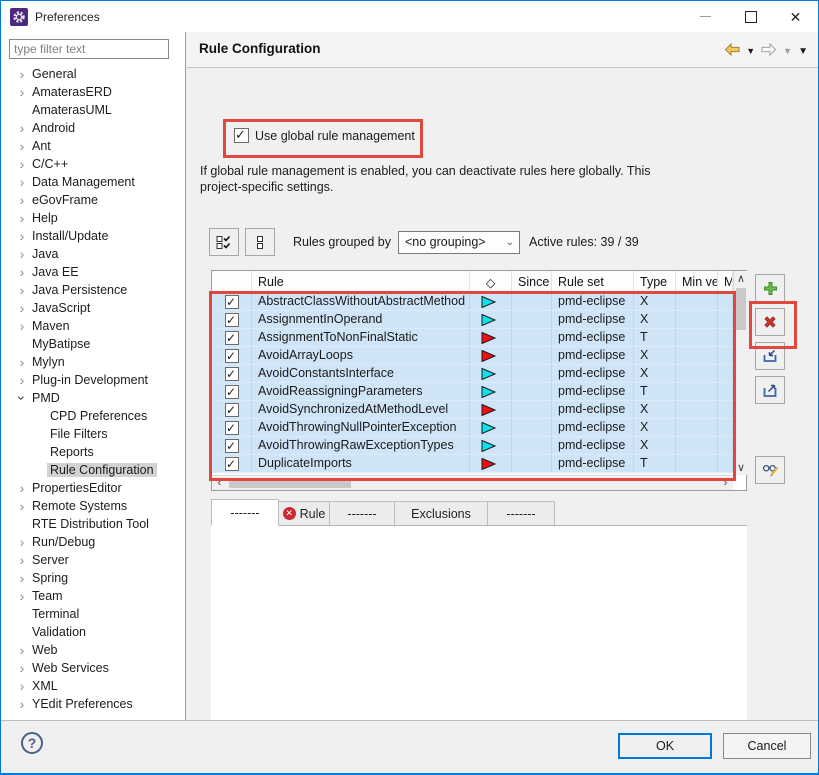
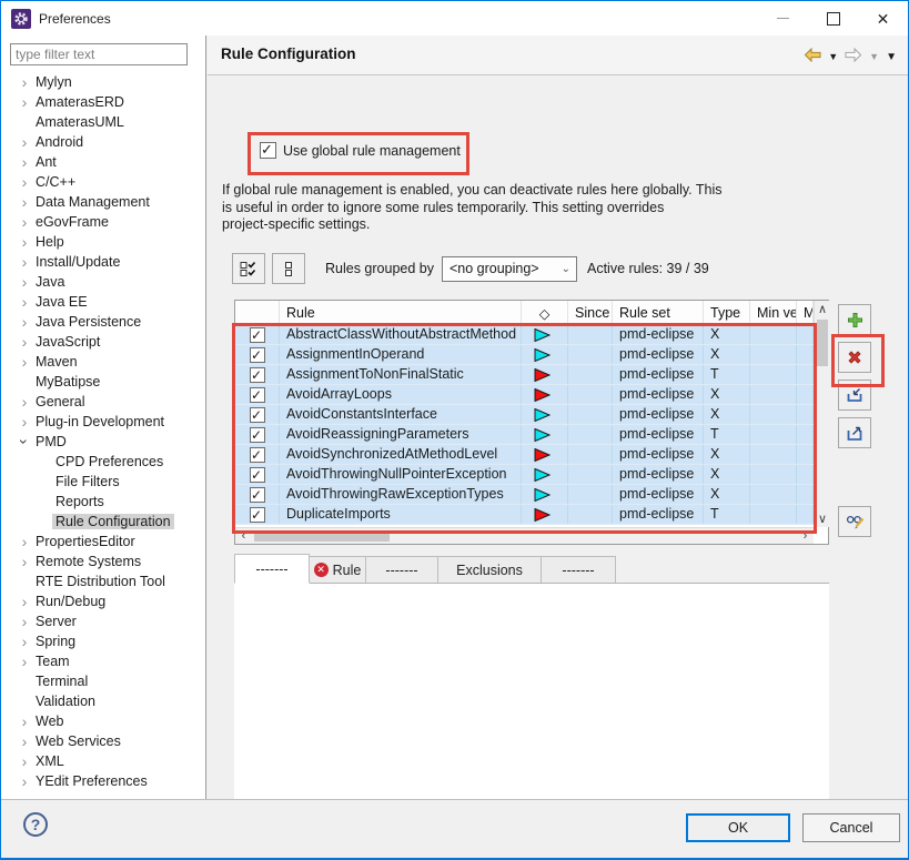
  Preferences
  ✕
  type filter text
  ›
- General
+ Mylyn
  ›
  AmaterasERD
  AmaterasUML
  ›
  Android
  ›
  Ant
  ›
  C/C++
  ›
  Data Management
  ›
  eGovFrame
  ›
  Help
  ›
  Install/Update
  ›
  Java
  ›
  Java EE
  ›
  Java Persistence
  ›
  JavaScript
  ›
  Maven
  MyBatipse
  ›
- Mylyn
+ General
  ›
  Plug-in Development
  PMD
  CPD Preferences
  File Filters
  Reports
  Rule Configuration
  ›
  PropertiesEditor
  ›
  Remote Systems
  RTE Distribution Tool
  ›
  Run/Debug
  ›
  Server
  ›
  Spring
  ›
  Team
  Terminal
  Validation
  ›
  Web
  ›
  Web Services
  ›
  XML
  ›
  YEdit Preferences
  Rule Configuration
  ▼
  ▼
  ▼
  Use global rule management
  If global rule management is enabled, you can deactivate rules here globally. This
+ is useful in order to ignore some rules temporarily. This setting overrides
  project-specific settings.
  Rules grouped by
  <no grouping>
  ⌄
  Active rules: 39 / 39
  Rule
  ◇
  Since
  Rule set
  Type
  Min ve
  M
  AbstractClassWithoutAbstractMethod
  pmd-eclipse
  X
  AssignmentInOperand
  pmd-eclipse
  X
  AssignmentToNonFinalStatic
  pmd-eclipse
  T
  AvoidArrayLoops
  pmd-eclipse
  X
  AvoidConstantsInterface
  pmd-eclipse
  X
  AvoidReassigningParameters
  pmd-eclipse
  T
  AvoidSynchronizedAtMethodLevel
  pmd-eclipse
  X
  AvoidThrowingNullPointerException
  pmd-eclipse
  X
  AvoidThrowingRawExceptionTypes
  pmd-eclipse
  X
  DuplicateImports
  pmd-eclipse
  T
  ‹
  ›
  ∧
  ∨
  -------
  ✕
  Rule
  -------
  Exclusions
  -------
  ?
  OK
  Cancel
